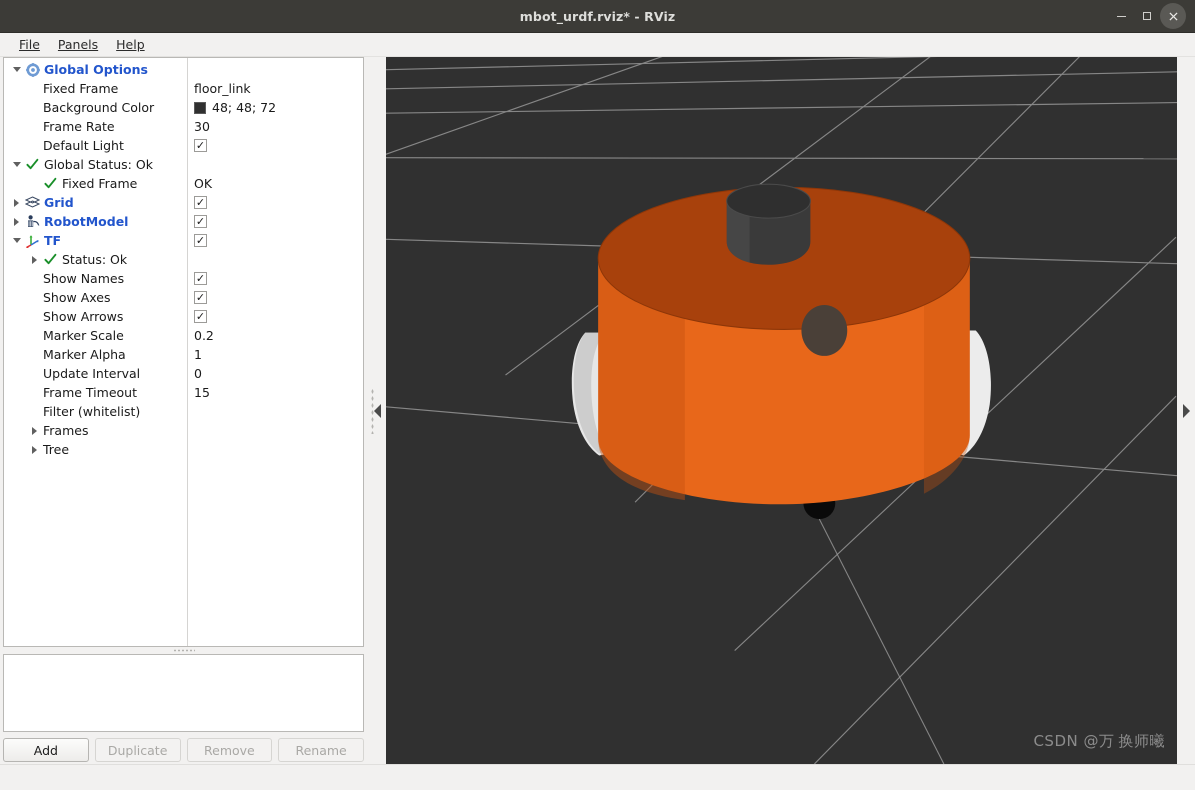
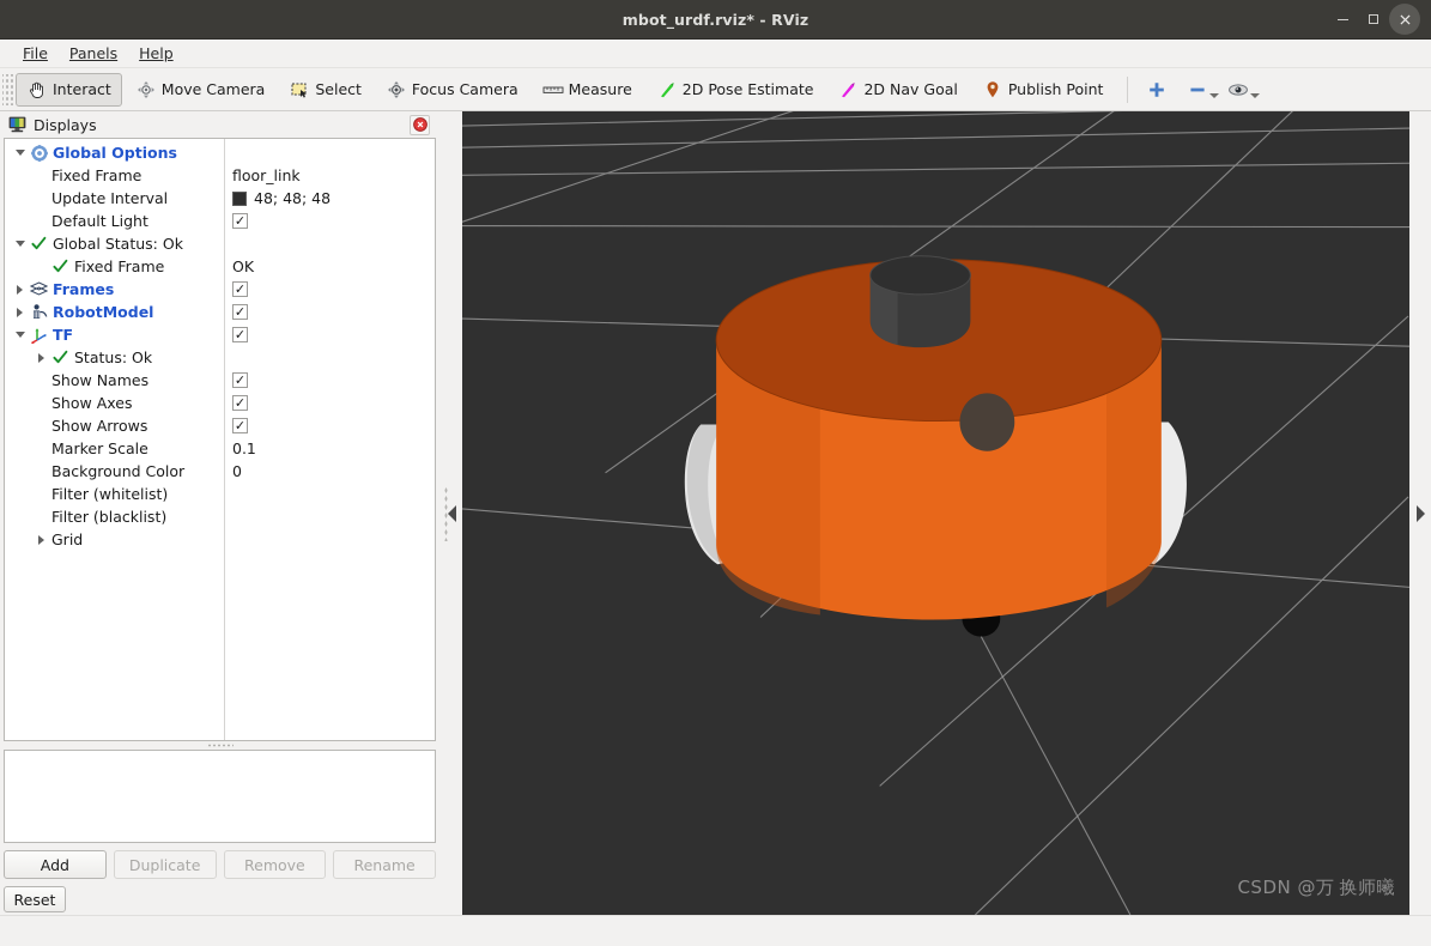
  mbot_urdf.rviz* - RViz
  File
  Panels
  Help
+ Interact
+ Move Camera
+ Select
+ Focus Camera
+ Measure
+ 2D Pose Estimate
+ 2D Nav Goal
+ Publish Point
+ Displays
  Global Options
  Fixed Frame
  floor_link
- Background Color
+ Update Interval
- 48; 48; 72
+ 48; 48; 48
- Frame Rate
- 30
  Default Light
  ✓
  Global Status: Ok
  Fixed Frame
  OK
- Grid
+ Frames
  ✓
  RobotModel
  ✓
  TF
  ✓
  Status: Ok
  Show Names
  ✓
  Show Axes
  ✓
  Show Arrows
  ✓
  Marker Scale
- 0.2
+ 0.1
- Marker Alpha
- 1
- Update Interval
+ Background Color
  0
- Frame Timeout
- 15
  Filter (whitelist)
+ Filter (blacklist)
- Frames
+ Grid
- Tree
  Add
  Duplicate
  Remove
  Rename
+ Reset
  CSDN @万 换师曦
